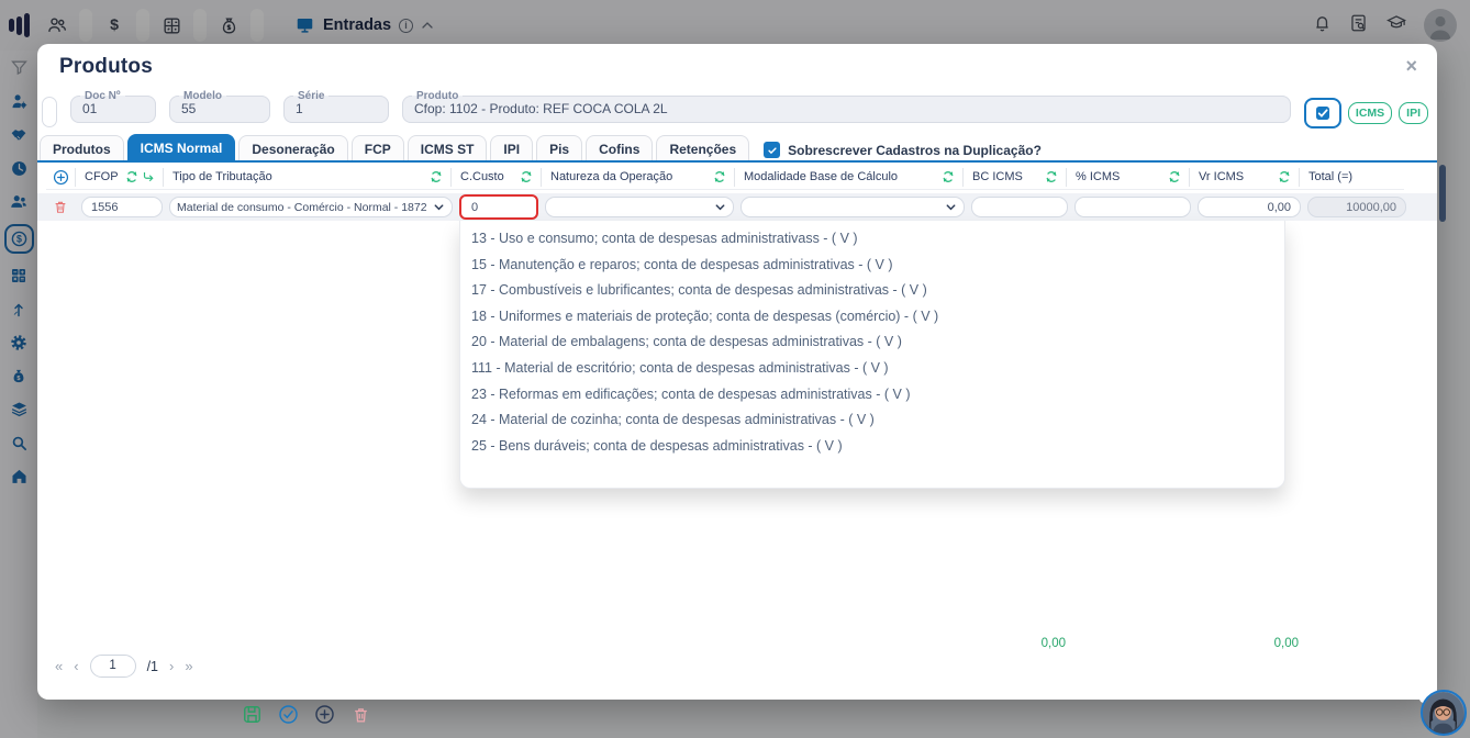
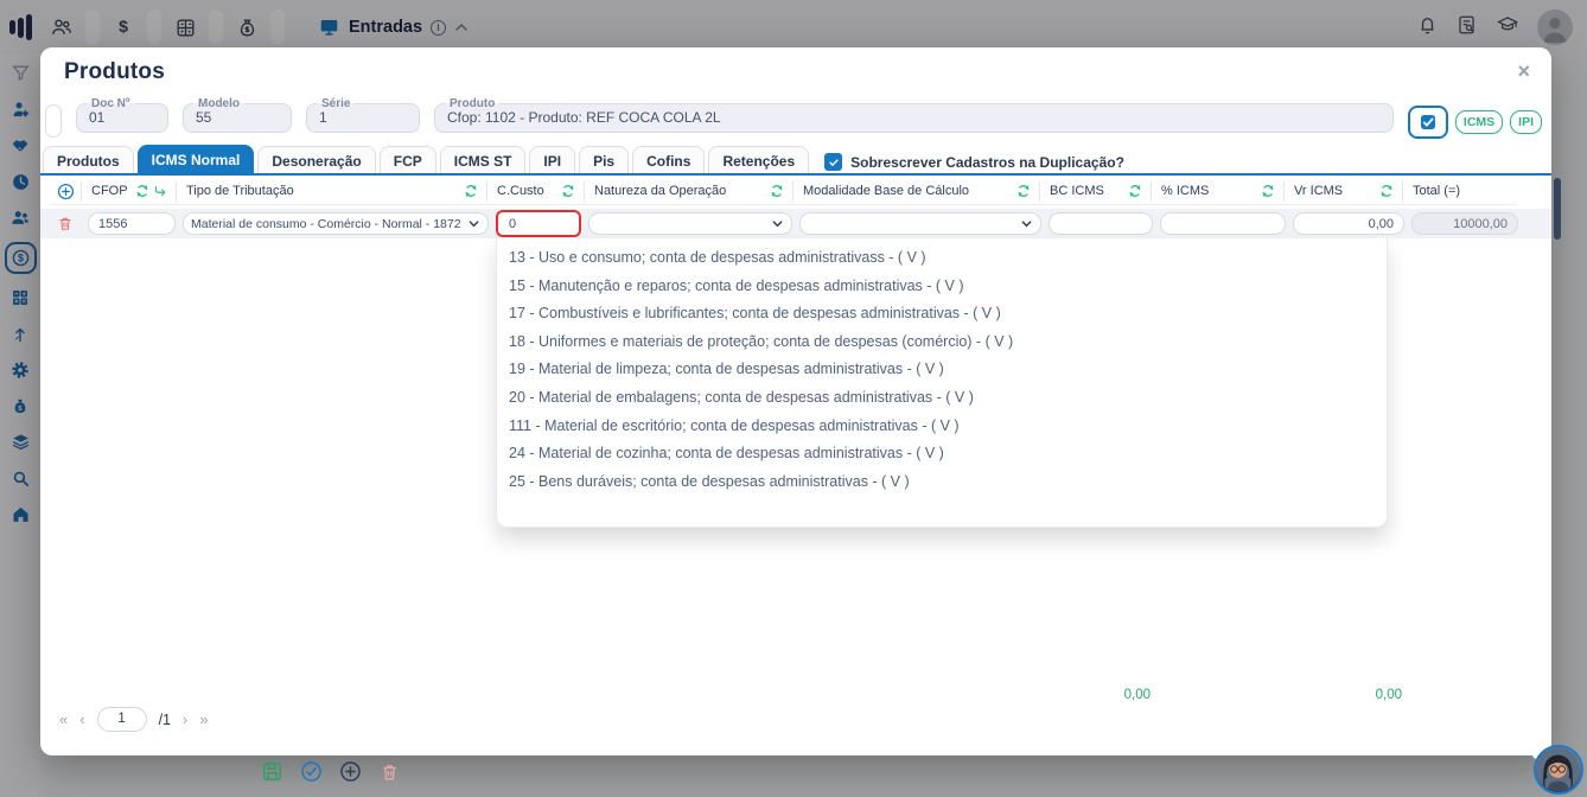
  $
  Entradas
  i
  $
  Produtos
  ×
  Doc Nº
  01
  Modelo
  55
  Série
  1
  Produto
  Cfop: 1102 - Produto: REF COCA COLA 2L
  ICMS
  IPI
  Produtos
  ICMS Normal
  Desoneração
  FCP
  ICMS ST
  IPI
  Pis
  Cofins
  Retenções
  Sobrescrever Cadastros na Duplicação?
  CFOP
  Tipo de Tributação
  C.Custo
  Natureza da Operação
  Modalidade Base de Cálculo
  BC ICMS
  % ICMS
  Vr ICMS
  Total (=)
  1556
  Material de consumo - Comércio - Normal - 1872
  0
  0,00
  10000,00
  13 - Uso e consumo; conta de despesas administrativass - ( V )
  15 - Manutenção e reparos; conta de despesas administrativas - ( V )
  17 - Combustíveis e lubrificantes; conta de despesas administrativas - ( V )
  18 - Uniformes e materiais de proteção; conta de despesas (comércio) - ( V )
+ 19 - Material de limpeza; conta de despesas administrativas - ( V )
  20 - Material de embalagens; conta de despesas administrativas - ( V )
  111 - Material de escritório; conta de despesas administrativas - ( V )
- 23 - Reformas em edificações; conta de despesas administrativas - ( V )
  24 - Material de cozinha; conta de despesas administrativas - ( V )
  25 - Bens duráveis; conta de despesas administrativas - ( V )
  0,00
  0,00
  «
  ‹
  1
  /1
  ›
  »
